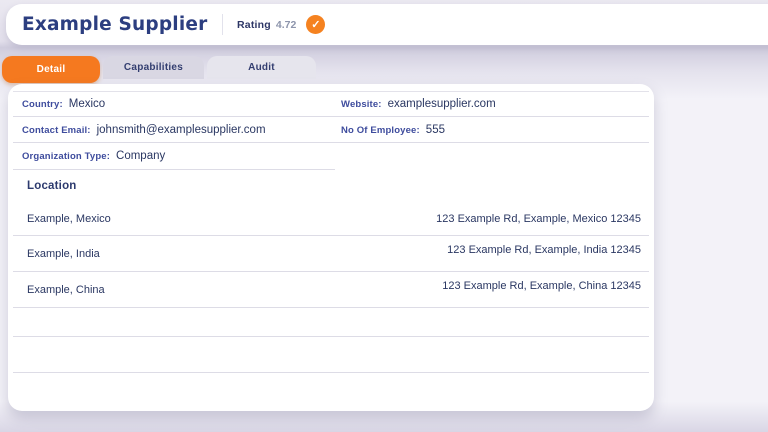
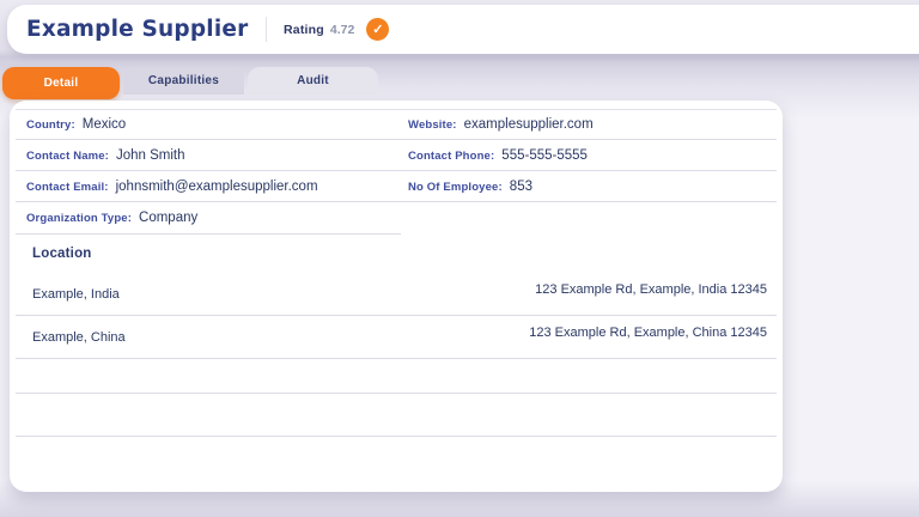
  Example Supplier
  Rating
  4.72
  ✓
  Detail
  Capabilities
  Audit
  Country:
  Mexico
  Website:
  examplesupplier.com
+ Contact Name:
+ John Smith
+ Contact Phone:
+ 555-555-5555
  Contact Email:
  johnsmith@examplesupplier.com
  No Of Employee:
- 555
+ 853
  Organization Type:
  Company
  Location
- Example, Mexico
- 123 Example Rd, Example, Mexico 12345
  Example, India
  123 Example Rd, Example, India 12345
  Example, China
  123 Example Rd, Example, China 12345
